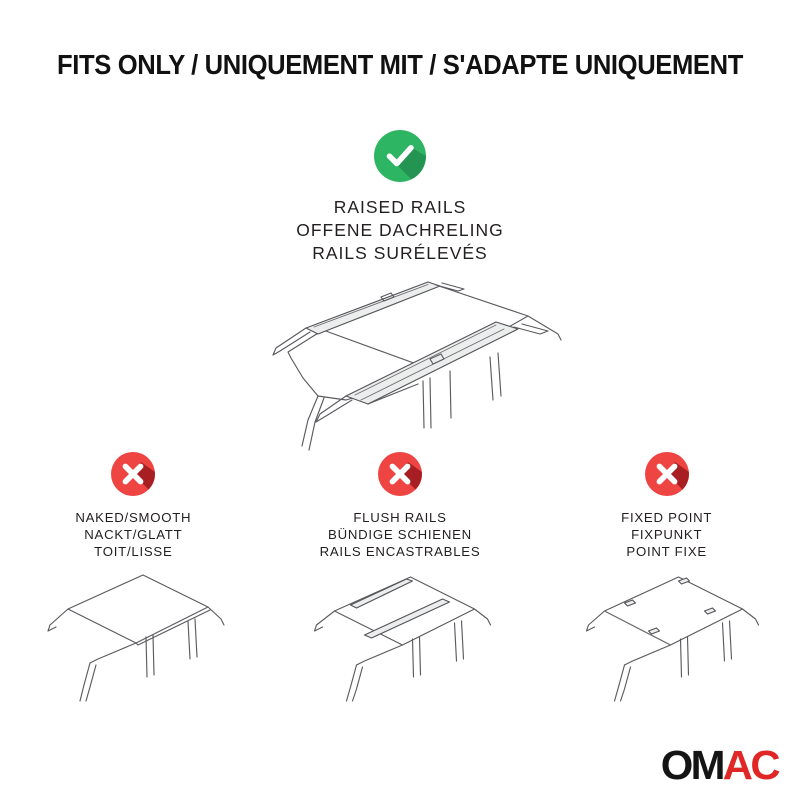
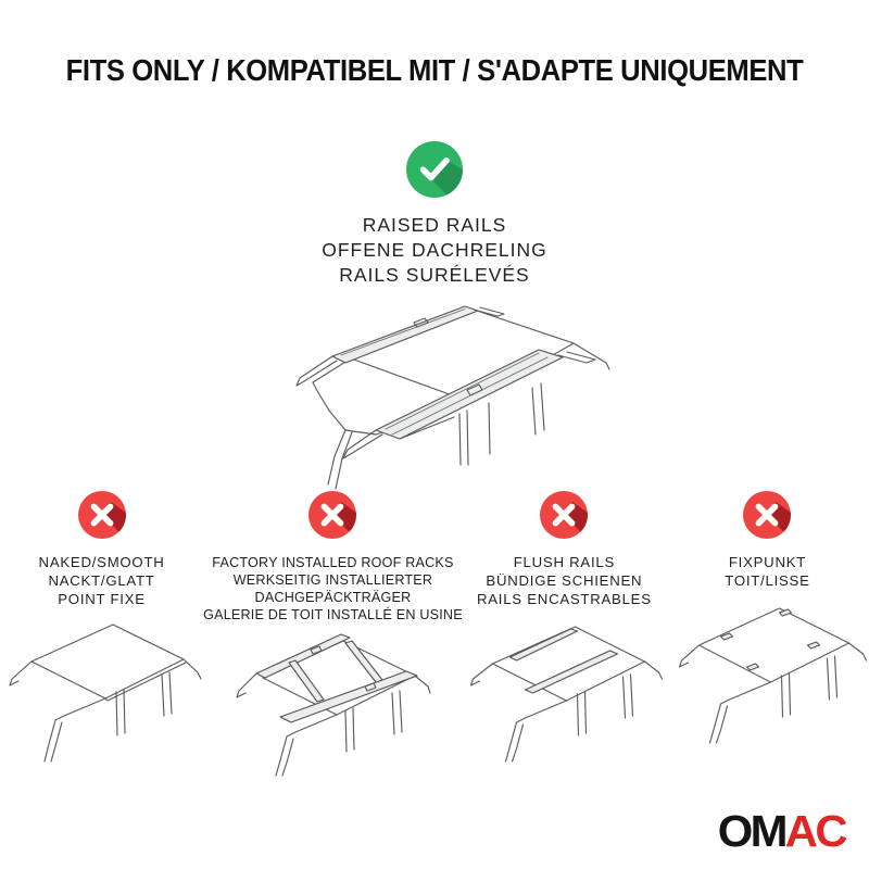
- FITS ONLY / UNIQUEMENT MIT / S'ADAPTE UNIQUEMENT
+ FITS ONLY / KOMPATIBEL MIT / S'ADAPTE UNIQUEMENT
  RAISED RAILS
  OFFENE DACHRELING
  RAILS SURÉLEVÉS
  NAKED/SMOOTH
  NACKT/GLATT
- TOIT/LISSE
+ POINT FIXE
+ FACTORY INSTALLED ROOF RACKS
+ WERKSEITIG INSTALLIERTER
+ DACHGEPÄCKTRÄGER
+ GALERIE DE TOIT INSTALLÉ EN USINE
  FLUSH RAILS
  BÜNDIGE SCHIENEN
  RAILS ENCASTRABLES
- FIXED POINT
  FIXPUNKT
- POINT FIXE
+ TOIT/LISSE
  OMAC
